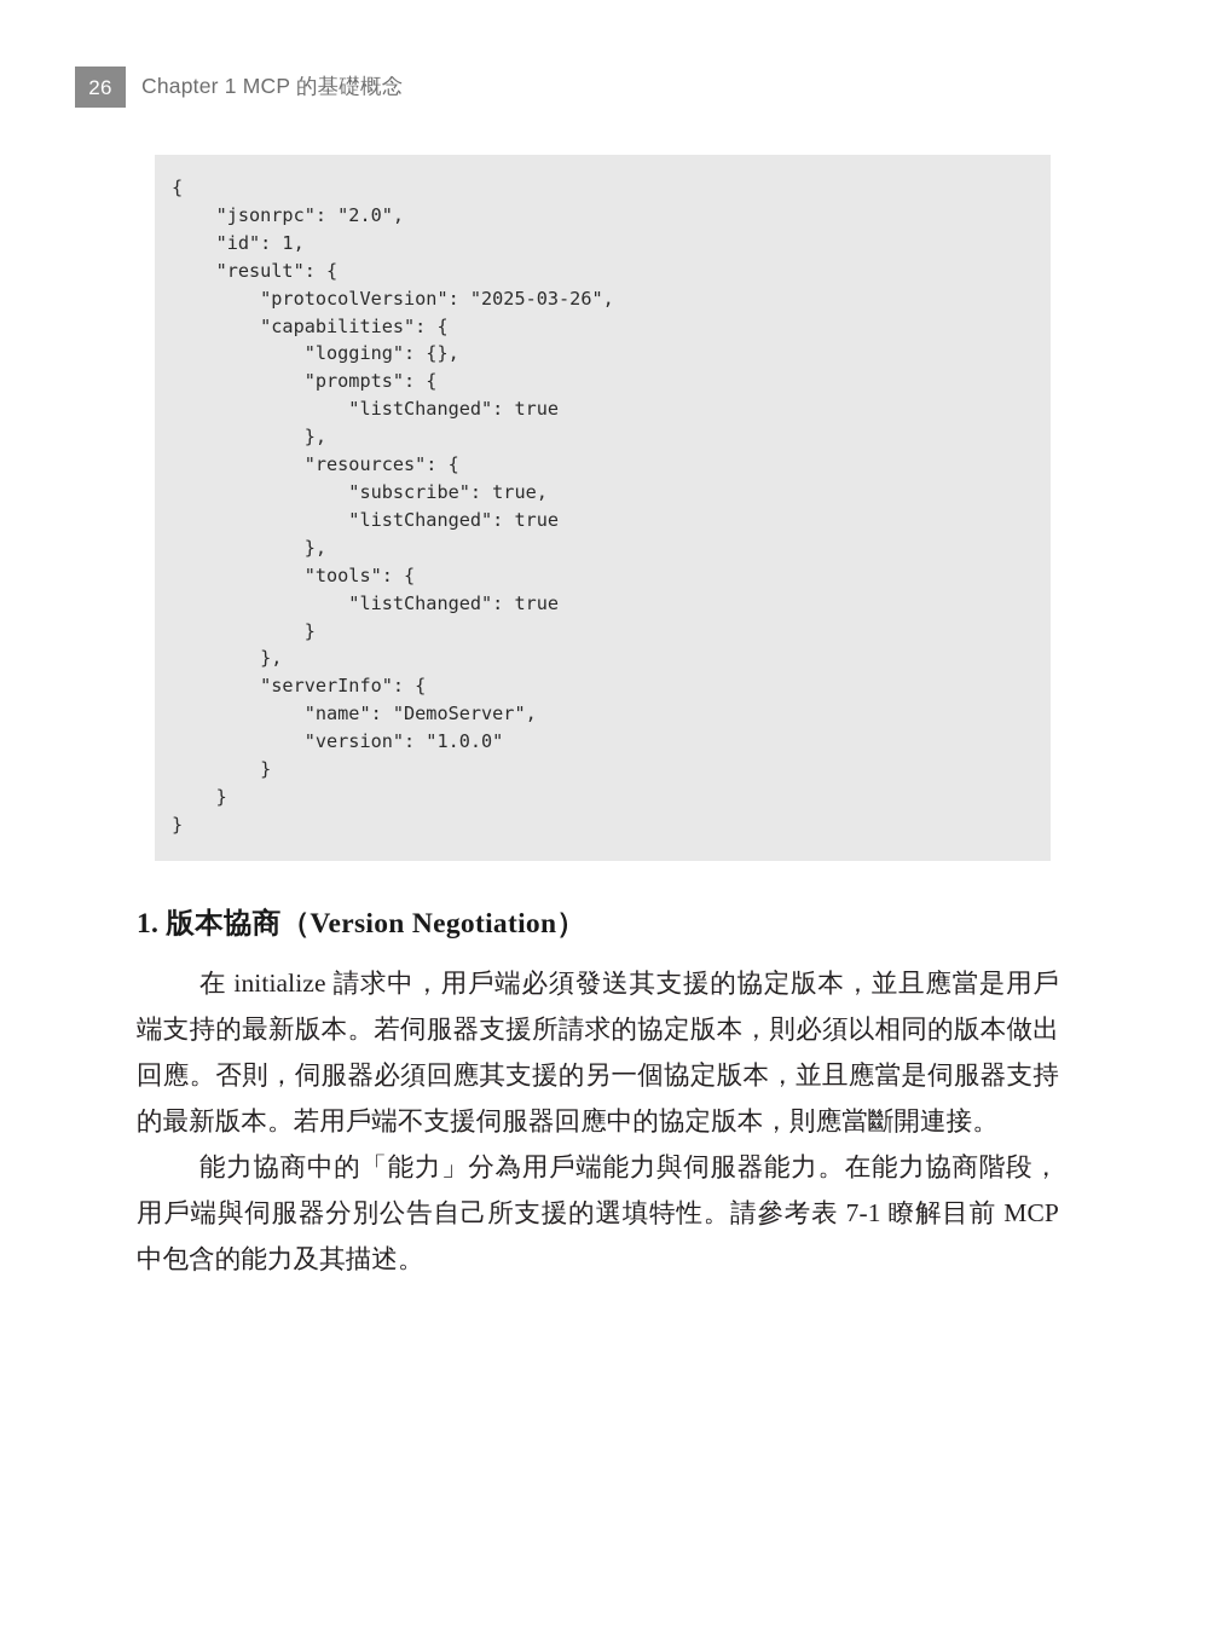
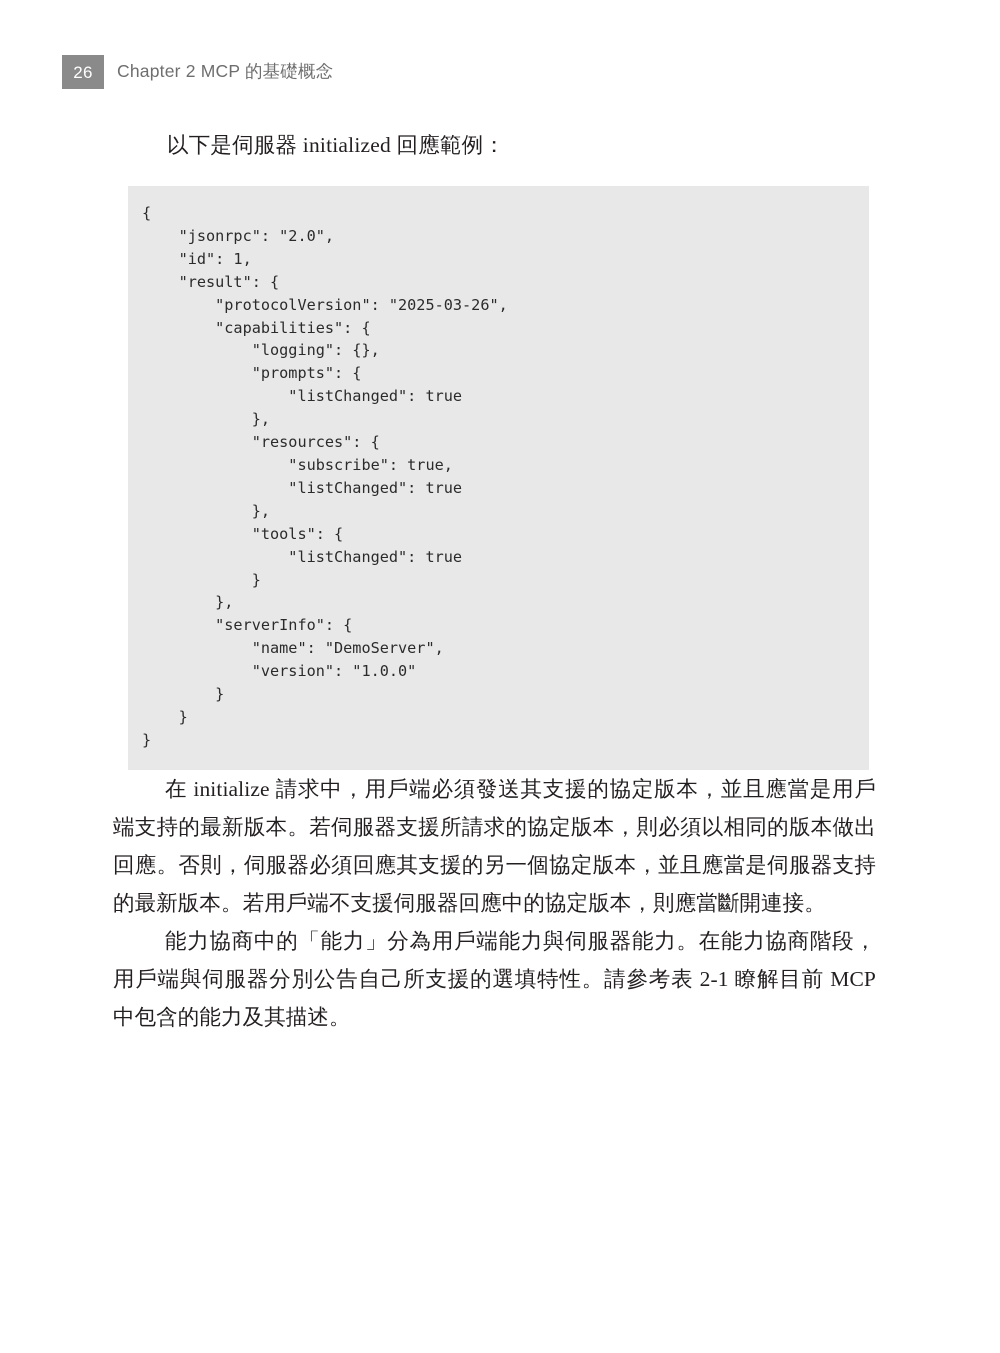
  26
- Chapter 1 MCP 的基礎概念
+ Chapter 2 MCP 的基礎概念
+ 以下是伺服器 initialized 回應範例：
  {
  "jsonrpc": "2.0",
  "id": 1,
  "result": {
  "protocolVersion": "2025-03-26",
  "capabilities": {
  "logging": {},
  "prompts": {
  "listChanged": true
  },
  "resources": {
  "subscribe": true,
  "listChanged": true
  },
  "tools": {
  "listChanged": true
  }
  },
  "serverInfo": {
  "name": "DemoServer",
  "version": "1.0.0"
  }
  }
  }
- 1. 版本協商（Version Negotiation）
  在 initialize 請求中，用戶端必須發送其支援的協定版本，並且應當是用戶端支持的最新版本。若伺服器支援所請求的協定版本，則必須以相同的版本做出回應。否則，伺服器必須回應其支援的另一個協定版本，並且應當是伺服器支持的最新版本。若用戶端不支援伺服器回應中的協定版本，則應當斷開連接。
- 能力協商中的「能力」分為用戶端能力與伺服器能力。在能力協商階段，用戶端與伺服器分別公告自己所支援的選填特性。請參考表 7-1 瞭解目前 MCP 中包含的能力及其描述。
+ 能力協商中的「能力」分為用戶端能力與伺服器能力。在能力協商階段，用戶端與伺服器分別公告自己所支援的選填特性。請參考表 2-1 瞭解目前 MCP 中包含的能力及其描述。
